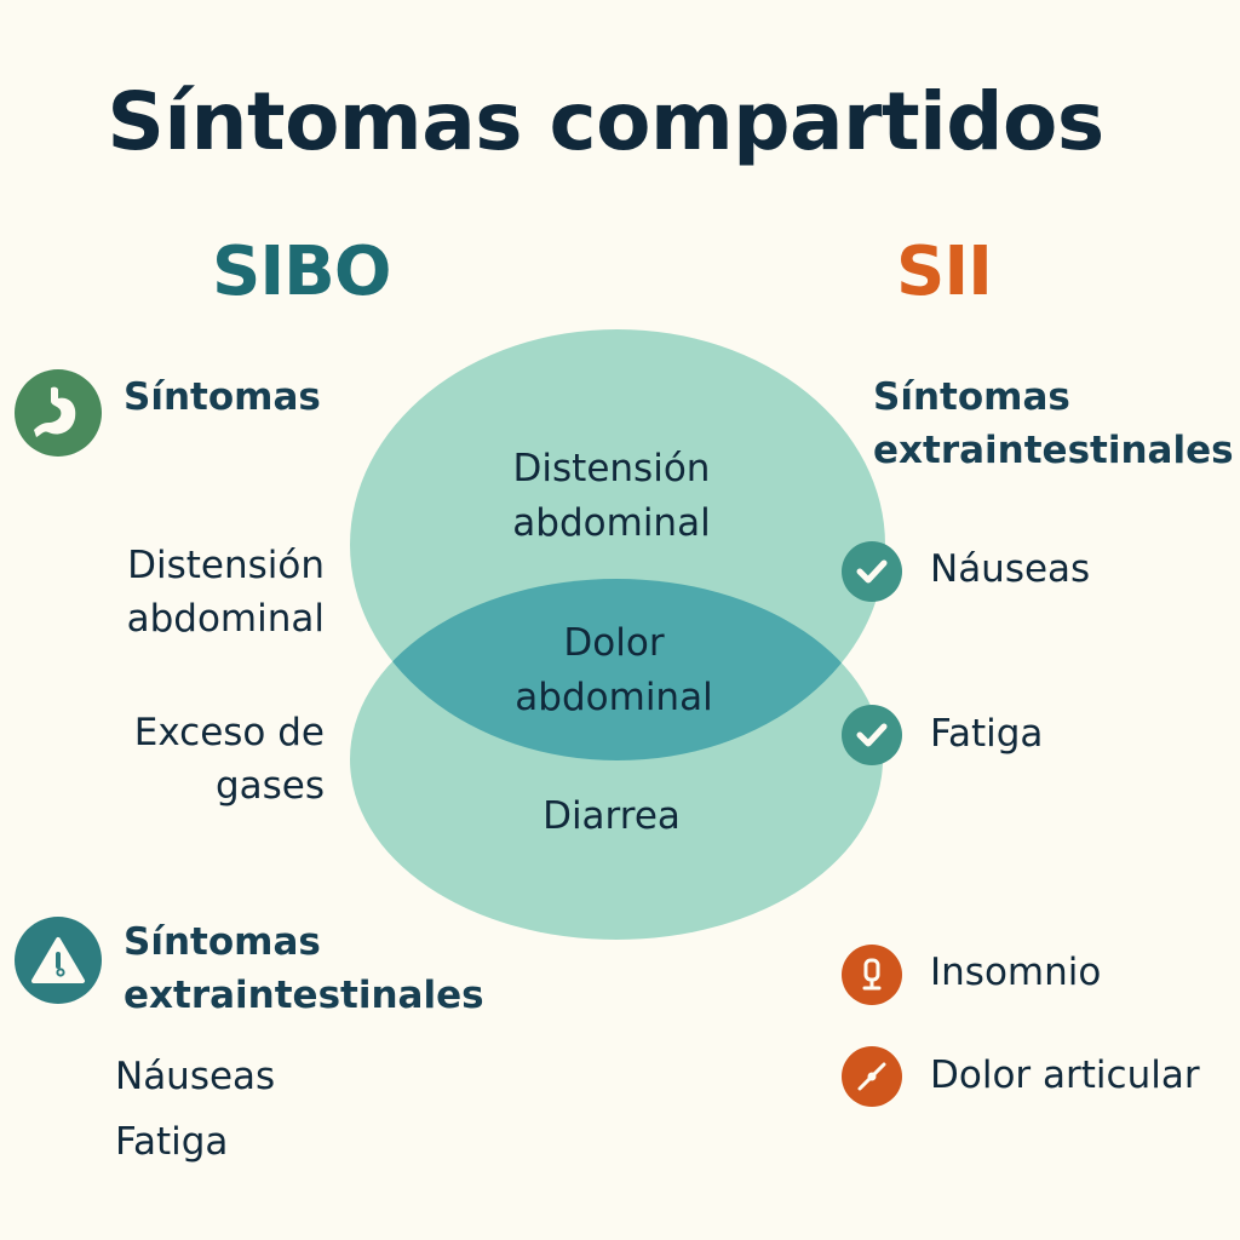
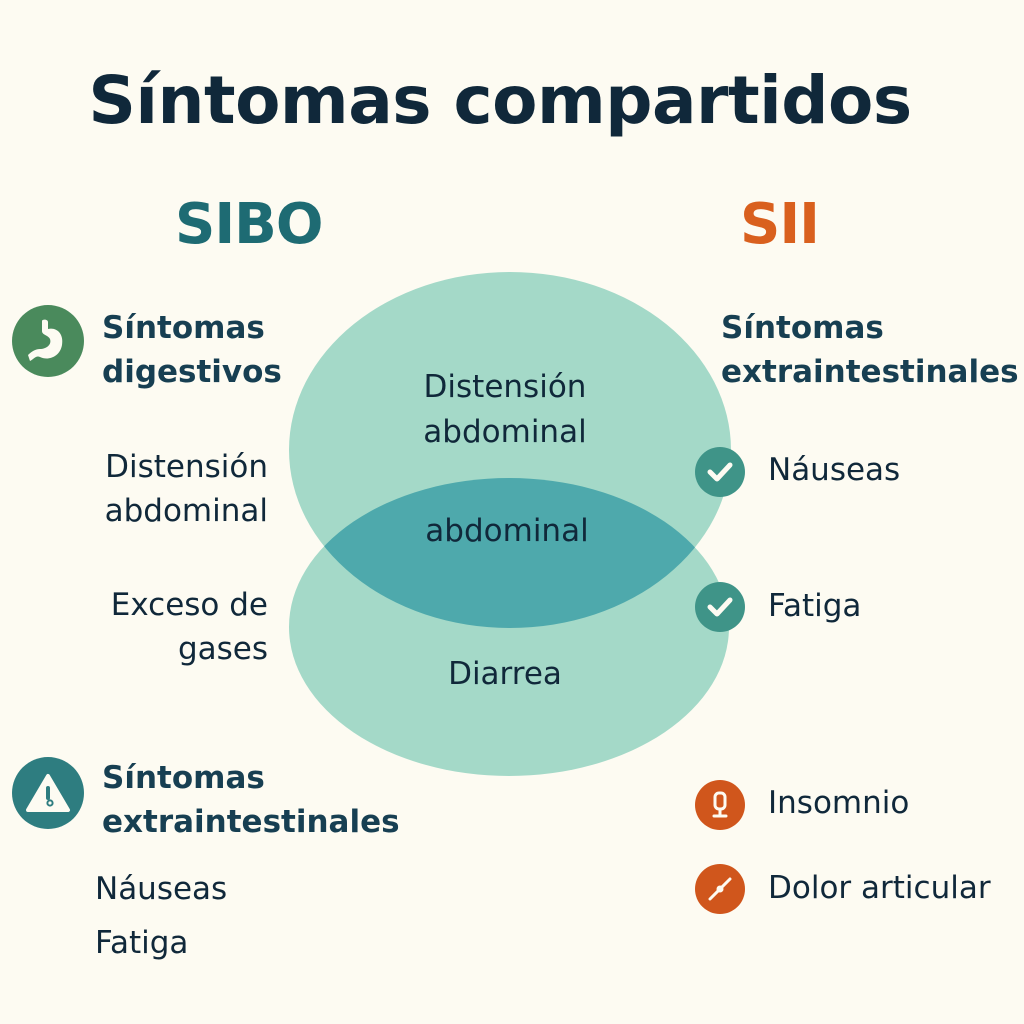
  Síntomas compartidos
  SIBO
  SII
  Síntomas
+ digestivos
  Distensión
  abdominal
  Exceso de
  gases
  Síntomas
  extraintestinales
  Náuseas
  Fatiga
  Distensión
  abdominal
- Dolor
  abdominal
  Diarrea
  Síntomas
  extraintestinales
  Náuseas
  Fatiga
  Insomnio
  Dolor articular
